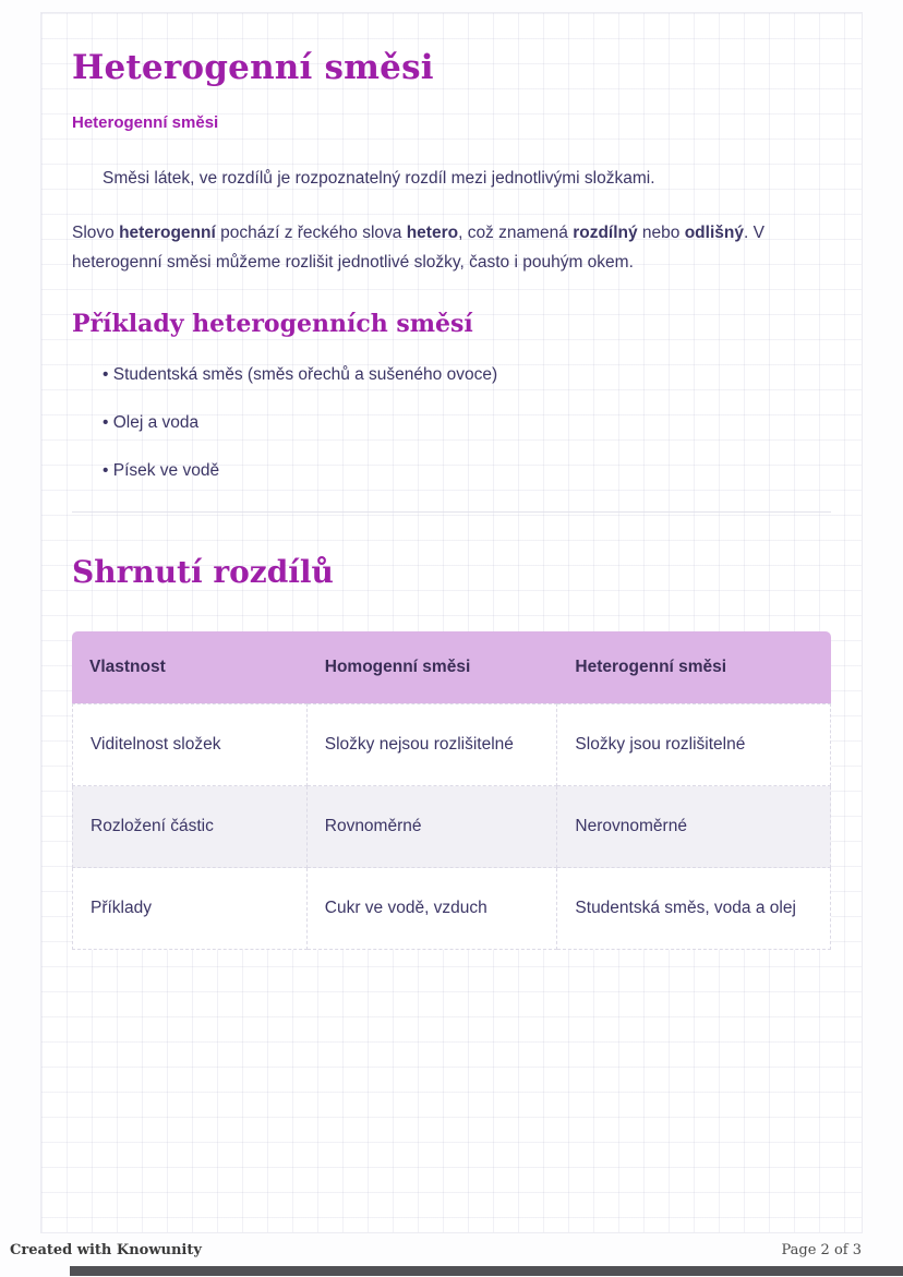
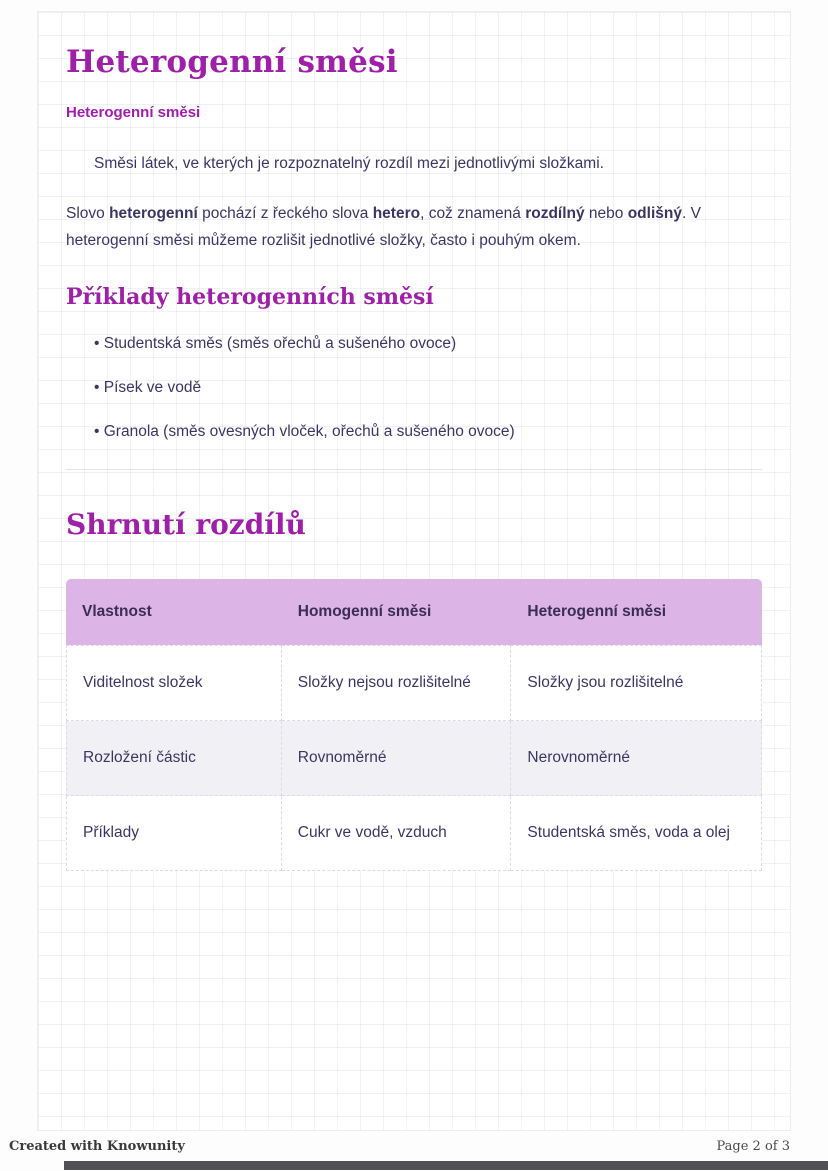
  Heterogenní směsi
  Heterogenní směsi
- Směsi látek, ve rozdílů je rozpoznatelný rozdíl mezi jednotlivými složkami.
+ Směsi látek, ve kterých je rozpoznatelný rozdíl mezi jednotlivými složkami.
  Slovo heterogenní pochází z řeckého slova hetero, což znamená rozdílný nebo odlišný. V heterogenní směsi můžeme rozlišit jednotlivé složky, často i pouhým okem.
  Příklady heterogenních směsí
  Studentská směs (směs ořechů a sušeného ovoce)
- Olej a voda
  Písek ve vodě
+ Granola (směs ovesných vloček, ořechů a sušeného ovoce)
  Shrnutí rozdílů
  Vlastnost	Homogenní směsi	Heterogenní směsi
  Viditelnost složek	Složky nejsou rozlišitelné	Složky jsou rozlišitelné
  Rozložení částic	Rovnoměrné	Nerovnoměrné
  Příklady	Cukr ve vodě, vzduch	Studentská směs, voda a olej
  Created with Knowunity
  Page 2 of 3
